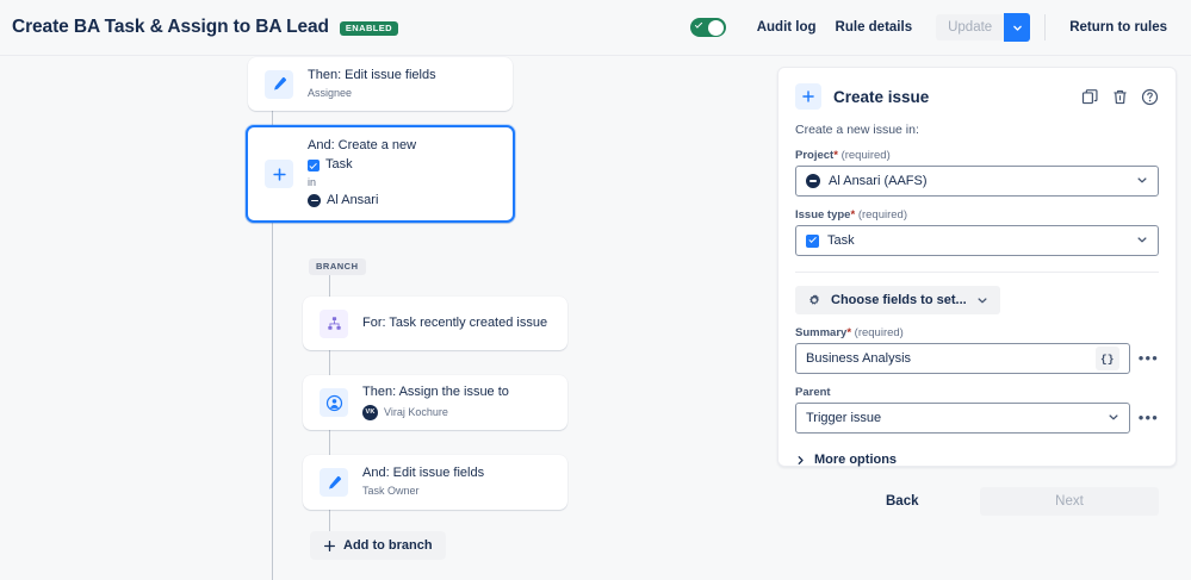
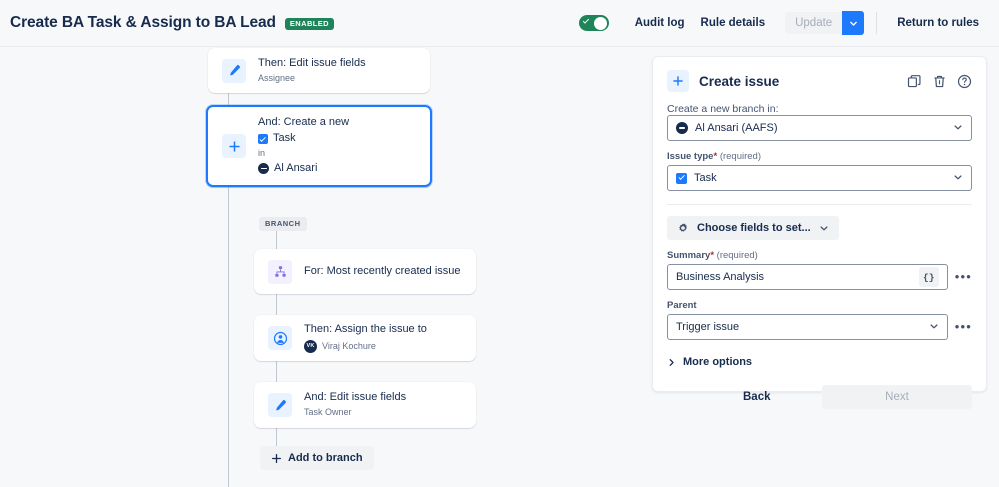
  Create BA Task & Assign to BA Lead
  ENABLED
  Audit log
  Rule details
  Update
  Return to rules
  Then: Edit issue fields
  Assignee
  And: Create a new
  Task
  in
  Al Ansari
  BRANCH
- For: Task recently created issue
+ For: Most recently created issue
  Then: Assign the issue to
  Viraj Kochure
  And: Edit issue fields
  Task Owner
  Add to branch
  Create issue
- Create a new issue in:
+ Create a new branch in:
- Project* (required)
  Al Ansari (AAFS)
  Issue type* (required)
  Task
  Choose fields to set...
  Summary* (required)
  Business Analysis
  {}
  •••
  Parent
  Trigger issue
  •••
  More options
  Back
  Next
